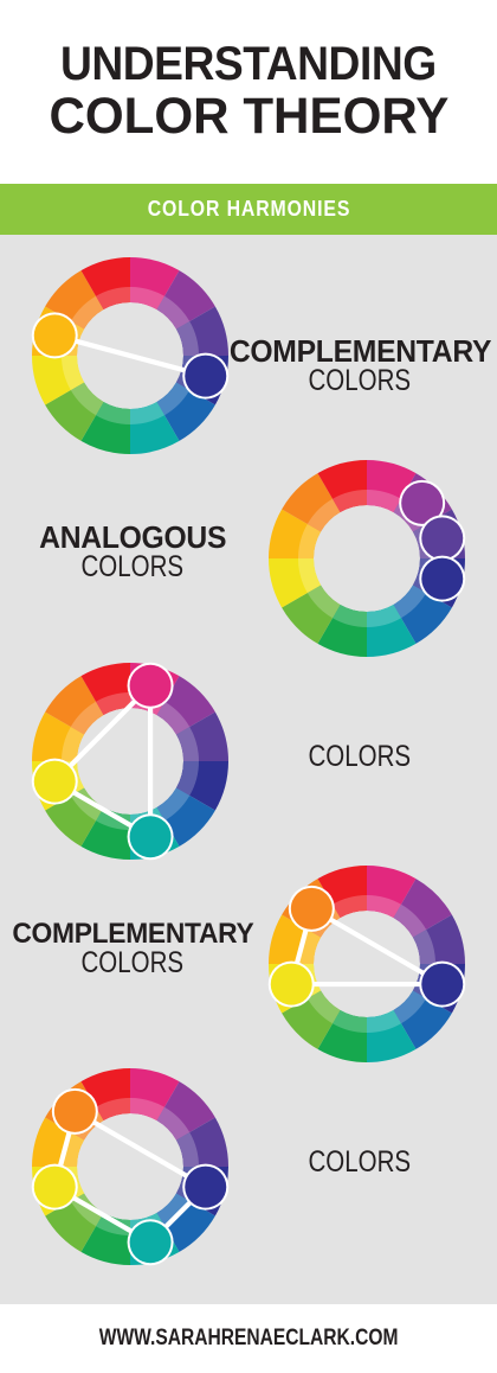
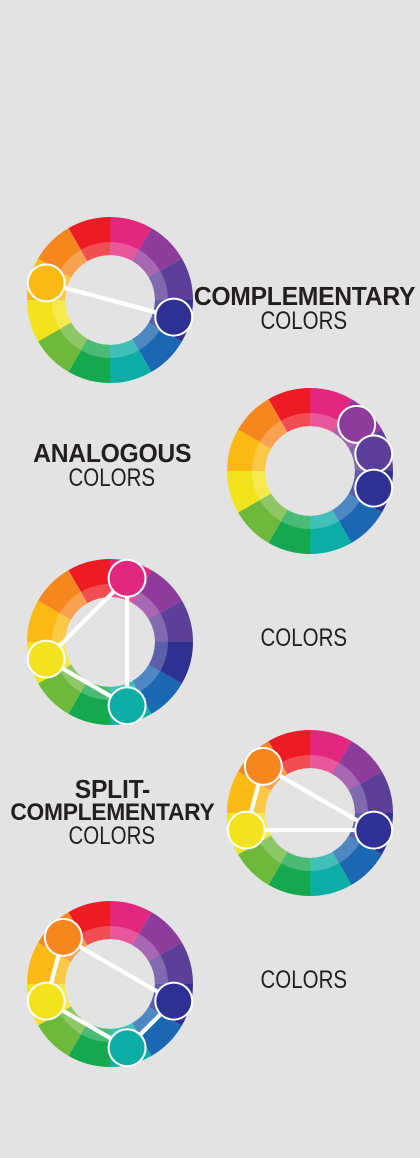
- UNDERSTANDING
- COLOR THEORY
- COLOR HARMONIES
  COMPLEMENTARY
  COLORS
  ANALOGOUS
  COLORS
  COLORS
+ SPLIT-
  COMPLEMENTARY
  COLORS
  COLORS
- WWW.SARAHRENAECLARK.COM
